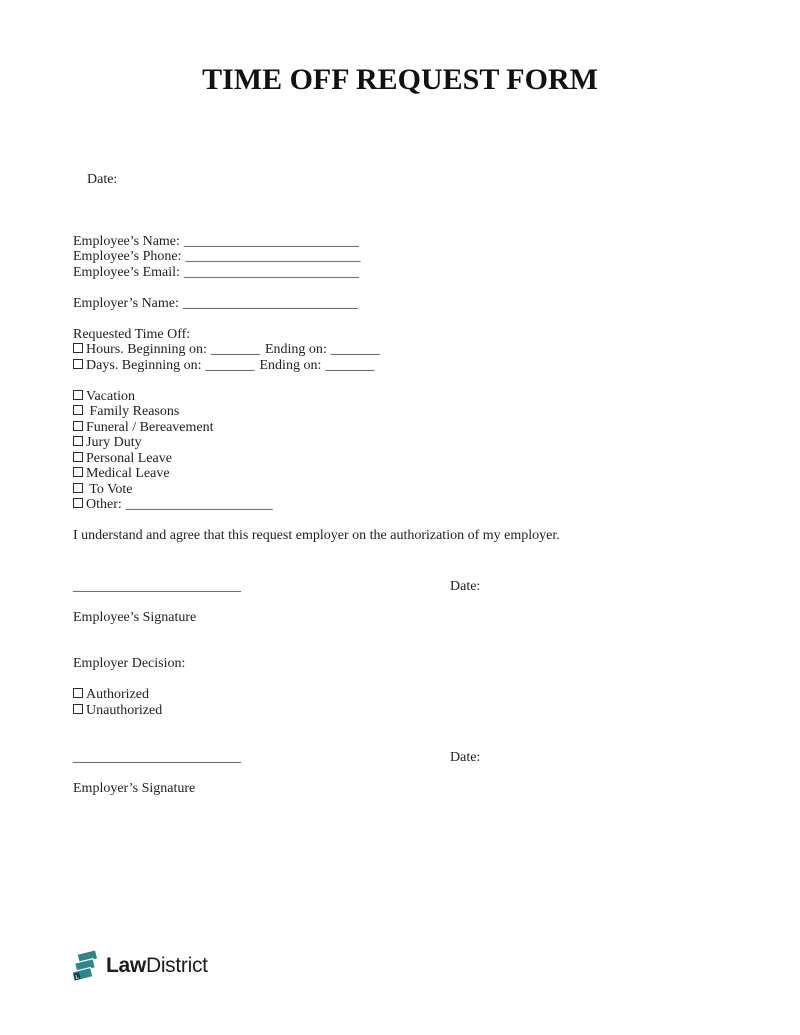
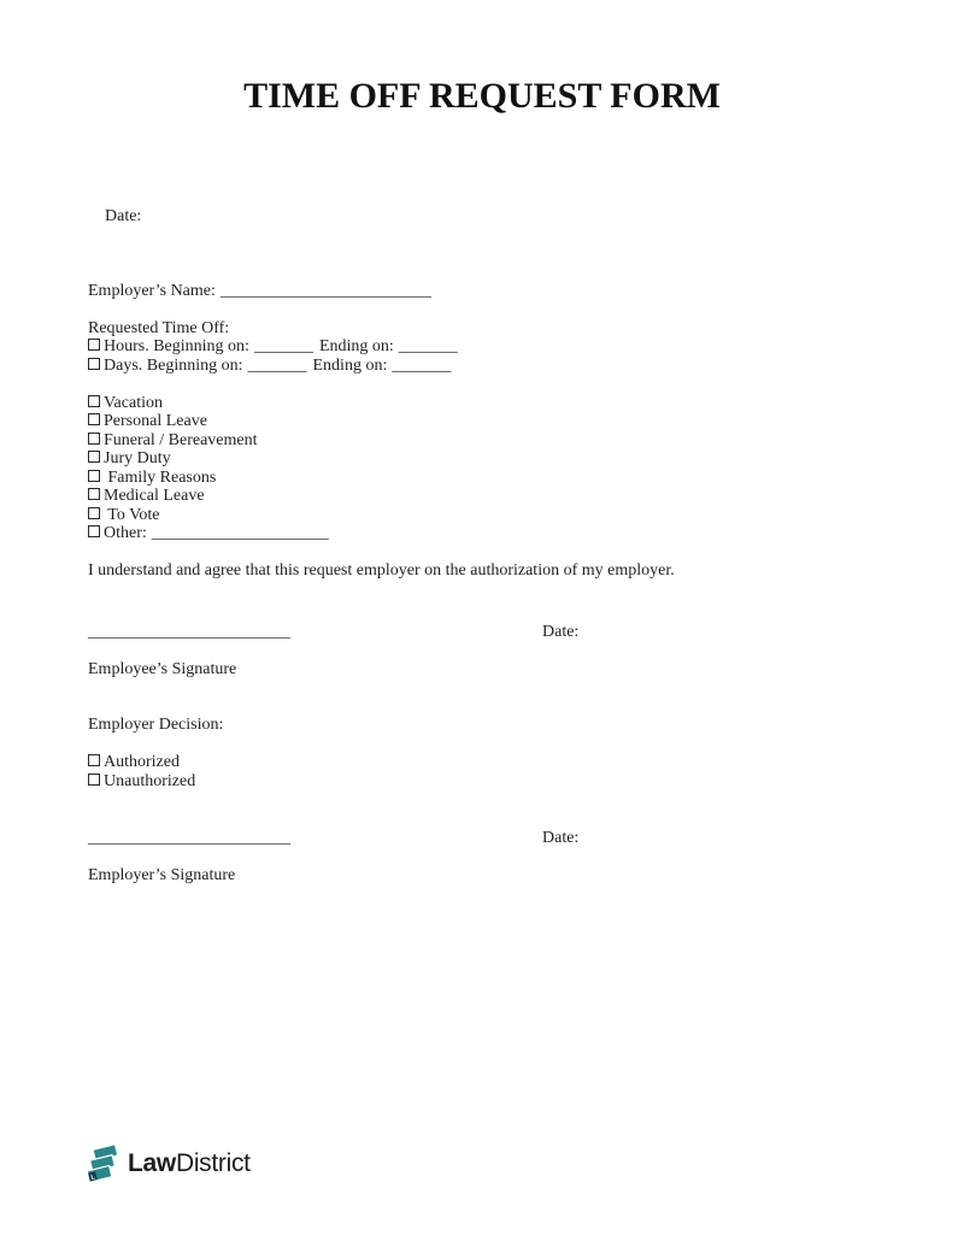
  TIME OFF REQUEST FORM
  Date:
- Employee’s Name: _________________________
- Employee’s Phone: _________________________
- Employee’s Email: _________________________
  Employer’s Name: _________________________
  Requested Time Off:
  Hours. Beginning on: _______ Ending on: _______
  Days. Beginning on: _______ Ending on: _______
  Vacation
- Family Reasons
+ Personal Leave
  Funeral / Bereavement
  Jury Duty
- Personal Leave
+ Family Reasons
  Medical Leave
  To Vote
  Other: _____________________
  I understand and agree that this request employer on the authorization of my employer.
  ________________________
  Date:
  Employee’s Signature
  Employer Decision:
  Authorized
  Unauthorized
  ________________________
  Date:
  Employer’s Signature
  LawDistrict
